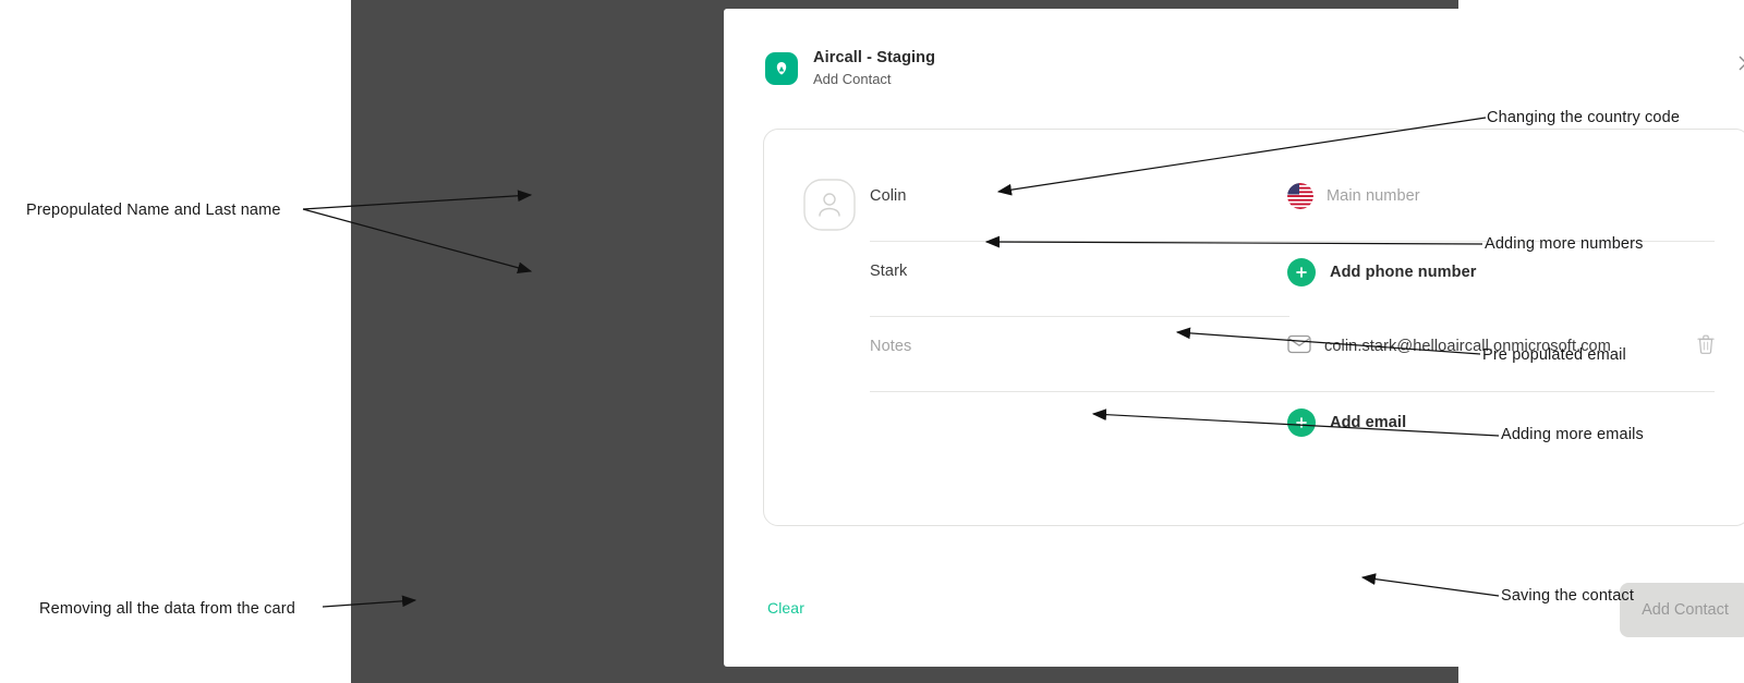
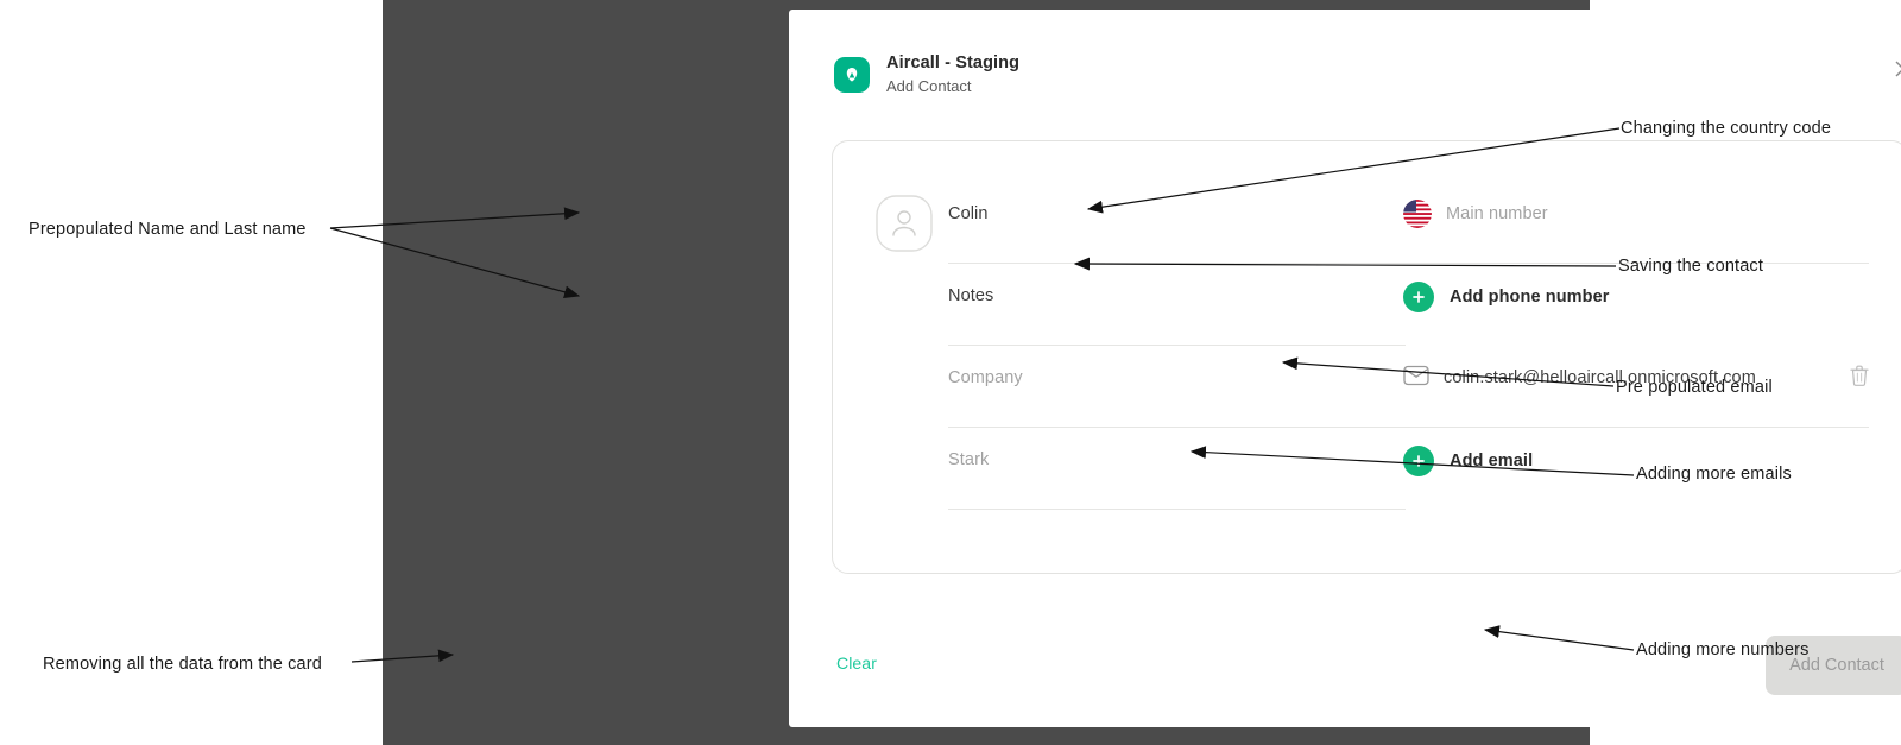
  Aircall - Staging
  Add Contact
  Colin
- Stark
+ Notes
+ Company
- Notes
+ Stark
  Main number
  Add phone number
  colin.rk@helloaircall.onmicrosoft.com
  Add email
  Clear
  Add Contact
  Prepopulated Name and Last name
  Changing the country code
- Adding more numbers
+ Saving the contact
  Pre populated email
  Adding more emails
  Removing all the data from the card
- Saving the contact
+ Adding more numbers
